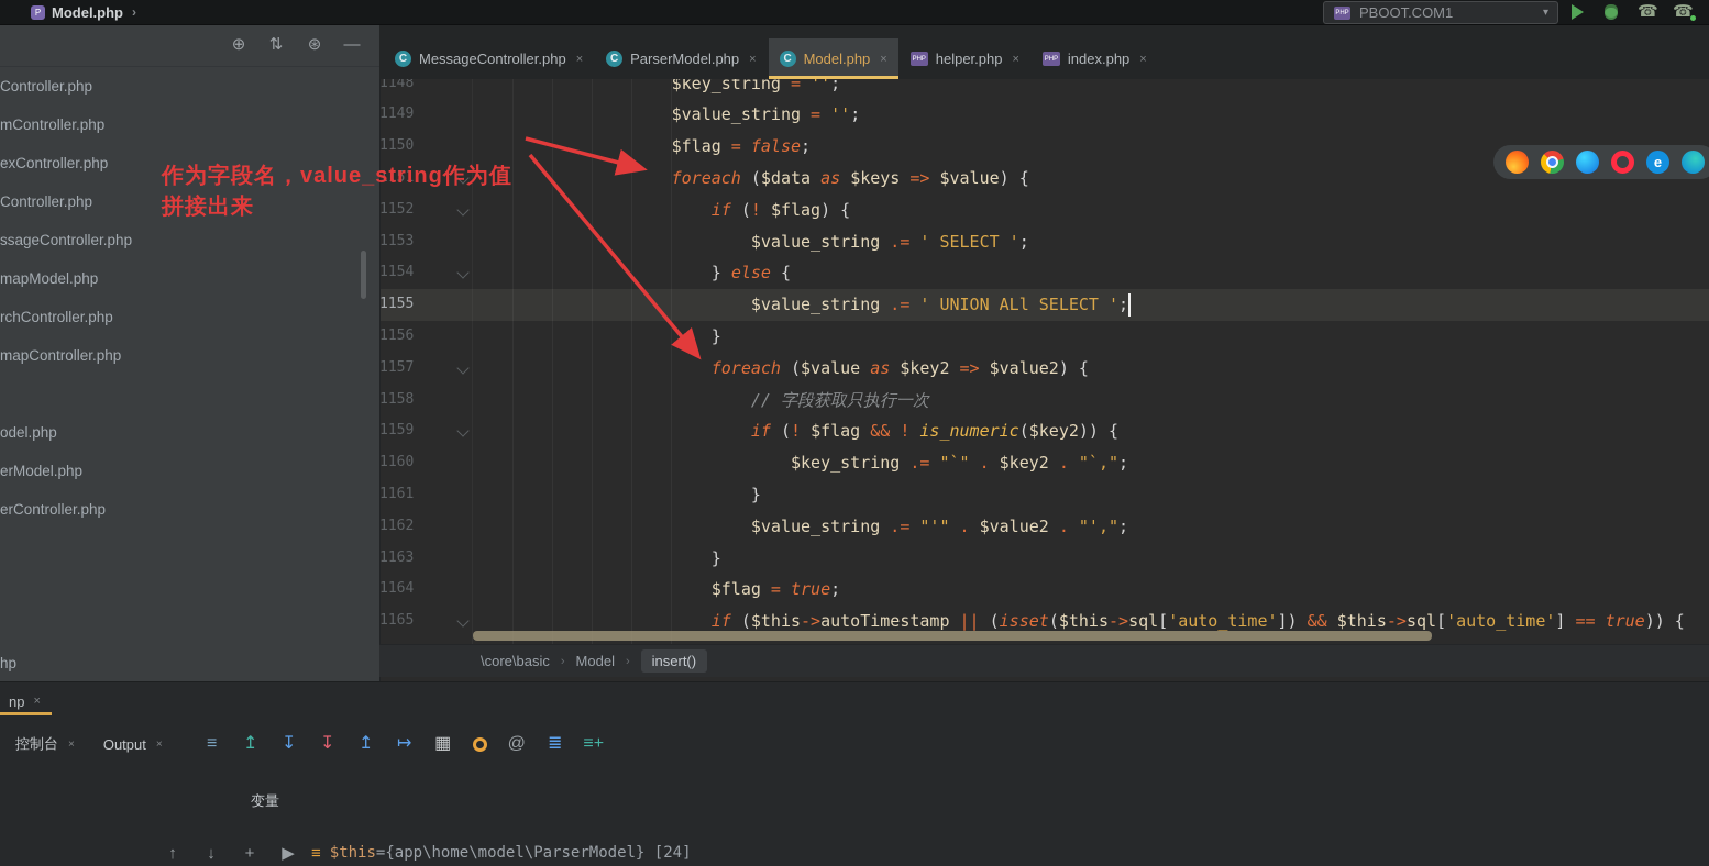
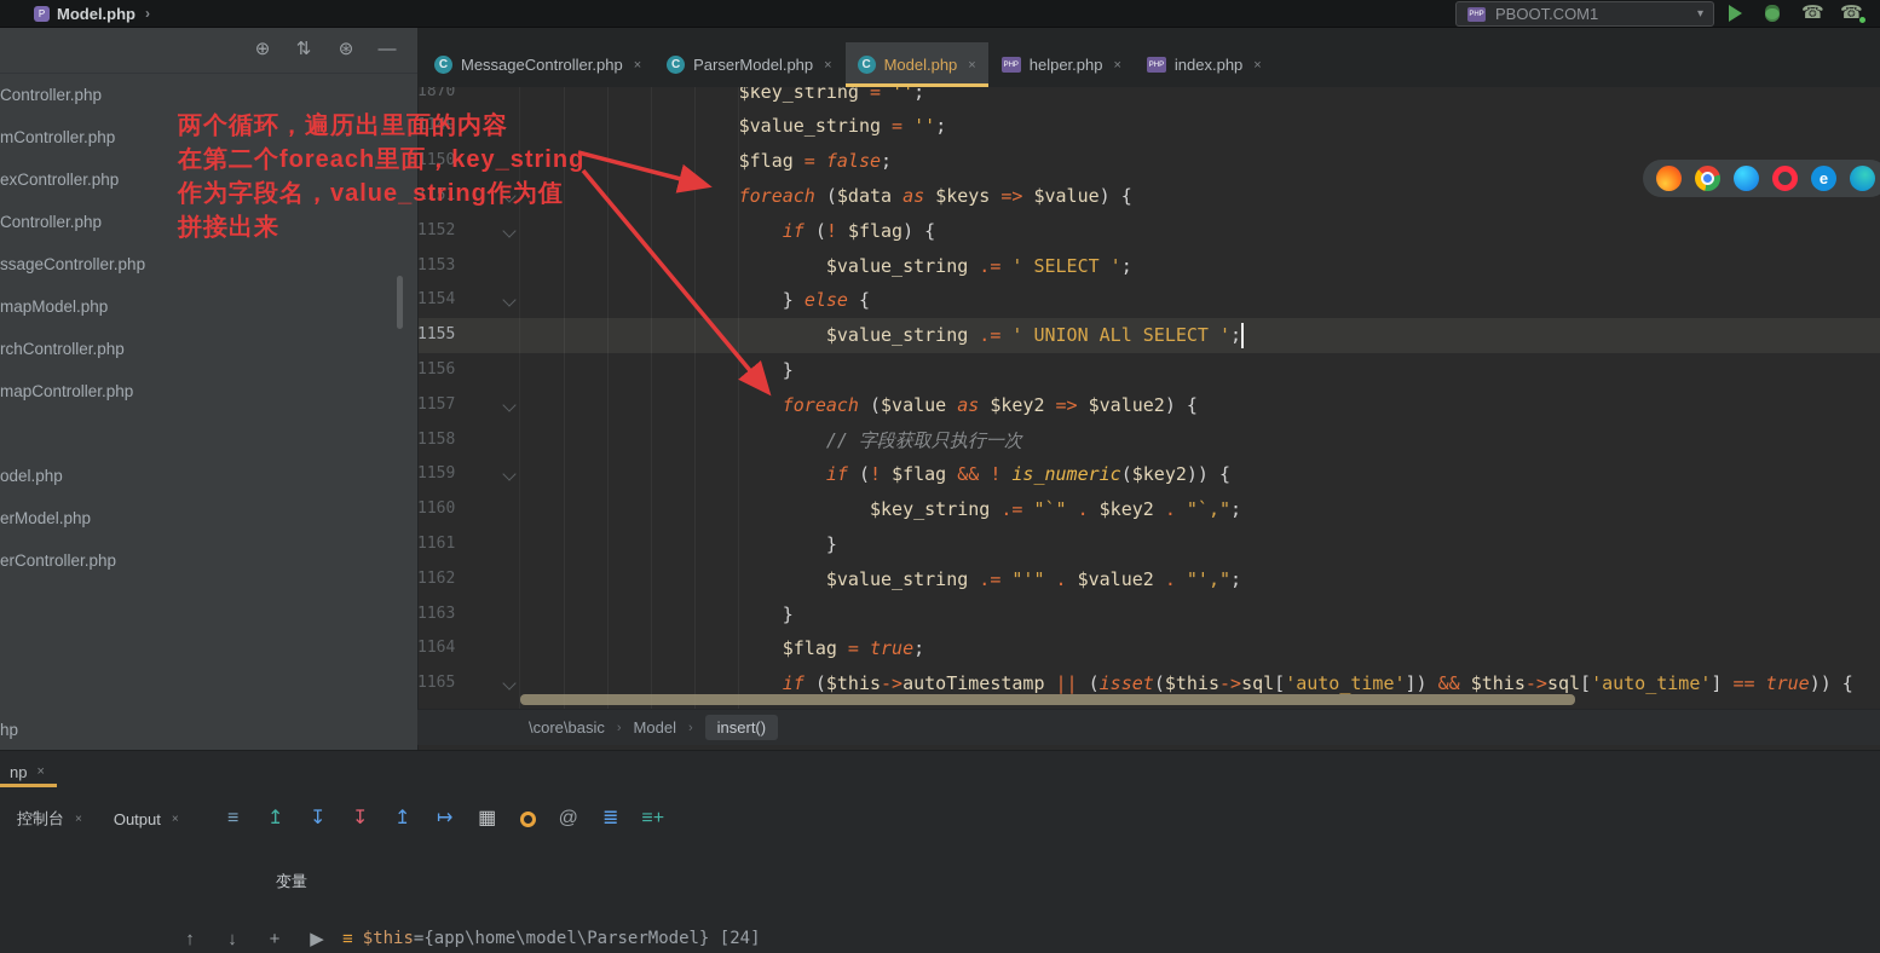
  P
  Model.php
  ›
  PBOOT.COM1
  ▾
  ☎
  ☎
  ⊕
  ⇅
  ⊛
  —
  Controller.php
  mController.php
  exController.php
  Controller.php
  ssageController.php
  mapModel.php
  rchController.php
  mapController.php
  odel.php
  erModel.php
  erController.php
  hp
  C
  MessageController.php
  ×
  C
  ParserModel.php
  ×
  C
  Model.php
  ×
  helper.php
  ×
  index.php
  ×
- 1148
+ 1870
  1149
  1150
  1151
  1152
  1153
  1154
  1155
  1156
  1157
  1158
  1159
  1160
  1161
  1162
  1163
  1164
  1165
  $key_string = '';
  $value_string = '';
  $flag = false;
  foreach ($data as $keys => $value) {
  if (! $flag) {
  $value_string .= ' SELECT ';
  } else {
  $value_string .= ' UNION ALl SELECT ';
  }
  foreach ($value as $key2 => $value2) {
  // 字段获取只执行一次
  if (! $flag && ! is_numeric($key2)) {
  $key_string .= "`" . $key2 . "`,";
  }
  $value_string .= "'" . $value2 . "',";
  }
  $flag = true;
  if ($this->autoTimestamp || (isset($this->sql['auto_time']) && $this->sql['auto_time'] == true)) {
  \core\basic
  ›
  Model
  ›
  insert()
  np
  ×
  控制台
  ×
  Output
  ×
  ≡
  ↥
  ↧
  ↧
  ↥
  ↦
  ▦
  @
  ≣
  ≡+
  变量
  ↑
  ↓
  +
  ▶
  ≡
  $this
  =
  {app\home\model\ParserModel} [24]
  e
+ 两个循环，遍历出里面的内容
+ 在第二个foreach里面，key_string
  作为字段名，value_string作为值
  拼接出来
